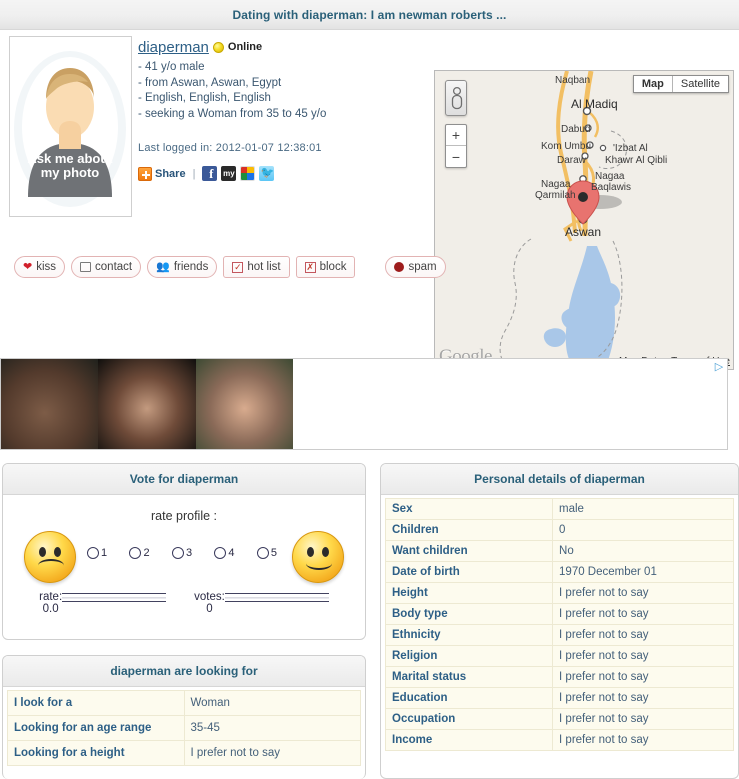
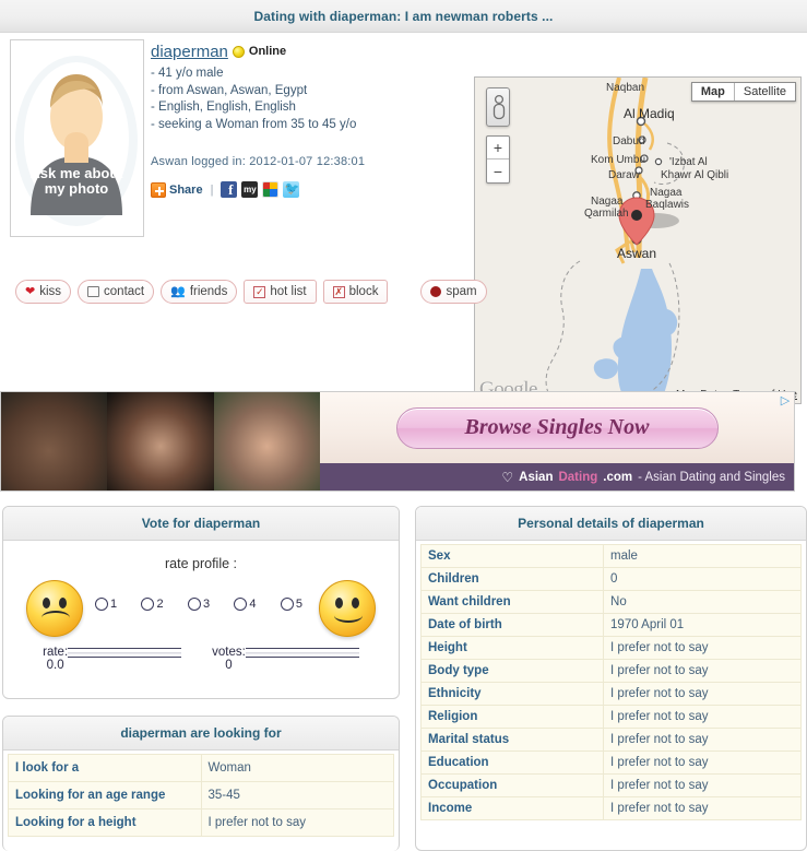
  Dating with diaperman: I am newman roberts ...
  Ask me about
  my photo
  diaperman
  Online
  - 41 y/o male
  - from Aswan, Aswan, Egypt
  - English, English, English
  - seeking a Woman from 35 to 45 y/o
- Last logged in: 2012-01-07 12:38:01
+ Aswan logged in: 2012-01-07 12:38:01
  Share
  |
  my
  Naqban
  Al Madiq
  Dabud
  Kom Umbu
  'Izbat Al
  Khawr Al Qibli
  Daraw
  Nagaa
  Baqlawis
  Nagaa
  Qarmilah
  Aswan
  Map
  Satellite
  +
  −
  Google
  ❤
  kiss
  contact
  👥
  friends
  ✓
  hot list
  ✗
  block
  spam
+ Browse Singles Now
+ ♡
+ Asian
+ Dating
+ .com
+ - Asian Dating and Singles
  ▷
  Vote for diaperman
  rate profile :
  1
  2
  3
  4
  5
  rate:
  0.0
  votes:
  0
  diaperman are looking for
  I look for a	Woman
  Looking for an age range	35-45
  Looking for a height	I prefer not to say
  Personal details of diaperman
  Sex	male
  Children	0
  Want children	No
- Date of birth	1970 December 01
+ Date of birth	1970 April 01
  Height	I prefer not to say
  Body type	I prefer not to say
  Ethnicity	I prefer not to say
  Religion	I prefer not to say
  Marital status	I prefer not to say
  Education	I prefer not to say
  Occupation	I prefer not to say
  Income	I prefer not to say
